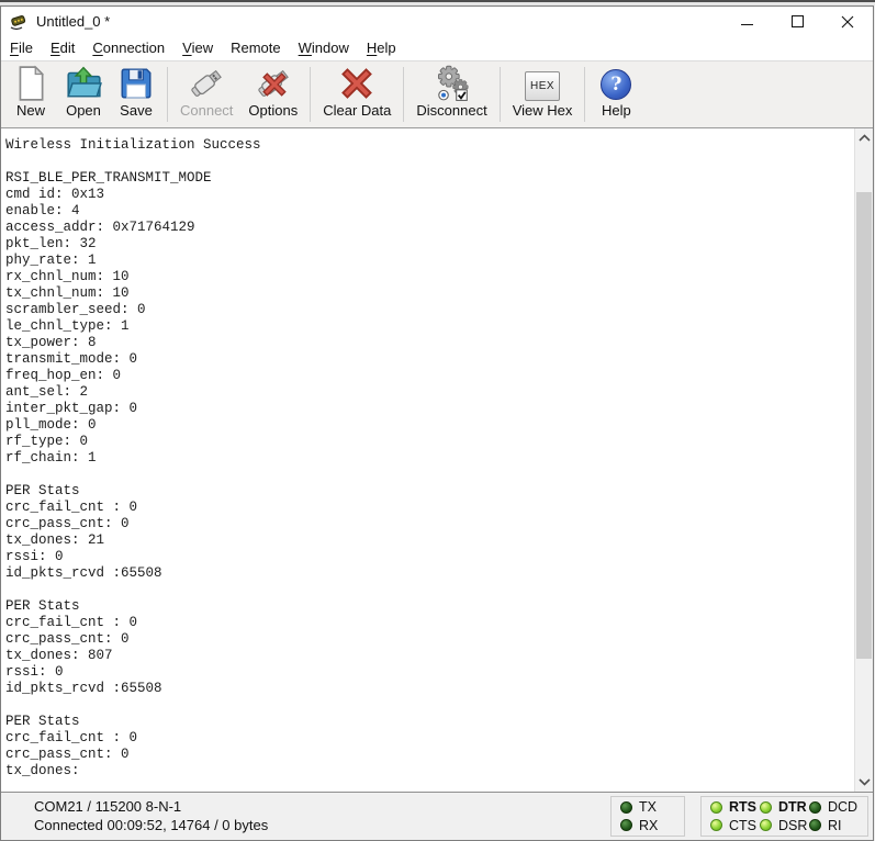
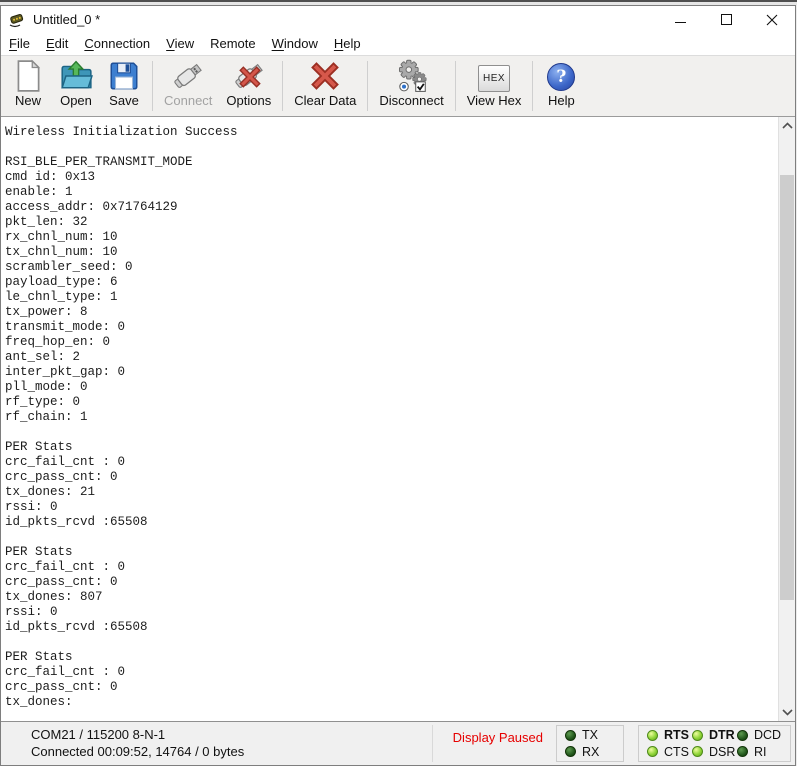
  Untitled_0 *
  File
  Edit
  Connection
  View
  Remote
  Window
  Help
  New
  Open
  Save
  Connect
  Options
  Clear Data
  Disconnect
  HEX
  View Hex
  ?
  Help
  Wireless Initialization Success
  RSI_BLE_PER_TRANSMIT_MODE
  cmd id: 0x13
- enable: 4
+ enable: 1
  access_addr: 0x71764129
  pkt_len: 32
- phy_rate: 1
  rx_chnl_num: 10
  tx_chnl_num: 10
  scrambler_seed: 0
+ payload_type: 6
  le_chnl_type: 1
  tx_power: 8
  transmit_mode: 0
  freq_hop_en: 0
  ant_sel: 2
  inter_pkt_gap: 0
  pll_mode: 0
  rf_type: 0
  rf_chain: 1
  PER Stats
  crc_fail_cnt : 0
  crc_pass_cnt: 0
  tx_dones: 21
  rssi: 0
  id_pkts_rcvd :65508
  PER Stats
  crc_fail_cnt : 0
  crc_pass_cnt: 0
  tx_dones: 807
  rssi: 0
  id_pkts_rcvd :65508
  PER Stats
  crc_fail_cnt : 0
  crc_pass_cnt: 0
  tx_dones:
  COM21 / 115200 8-N-1
  Connected 00:09:52, 14764 / 0 bytes
+ Display Paused
  TX
  RX
  RTS
  CTS
  DTR
  DSR
  DCD
  RI
